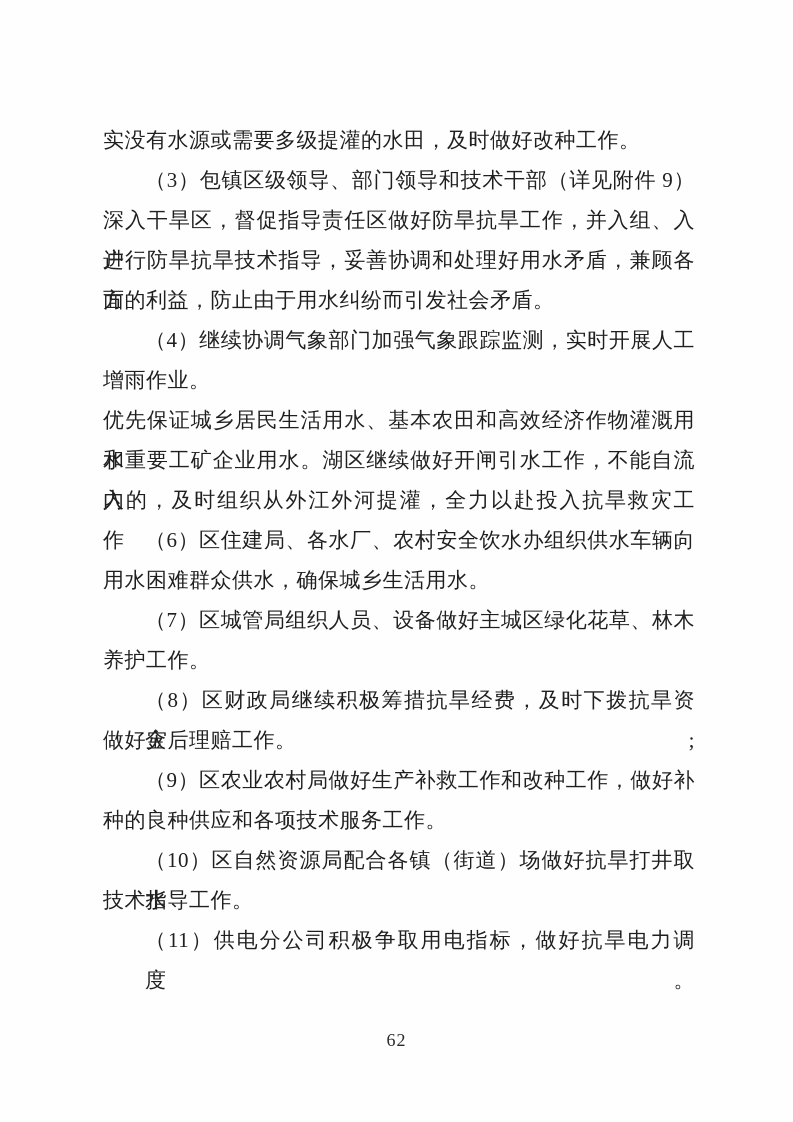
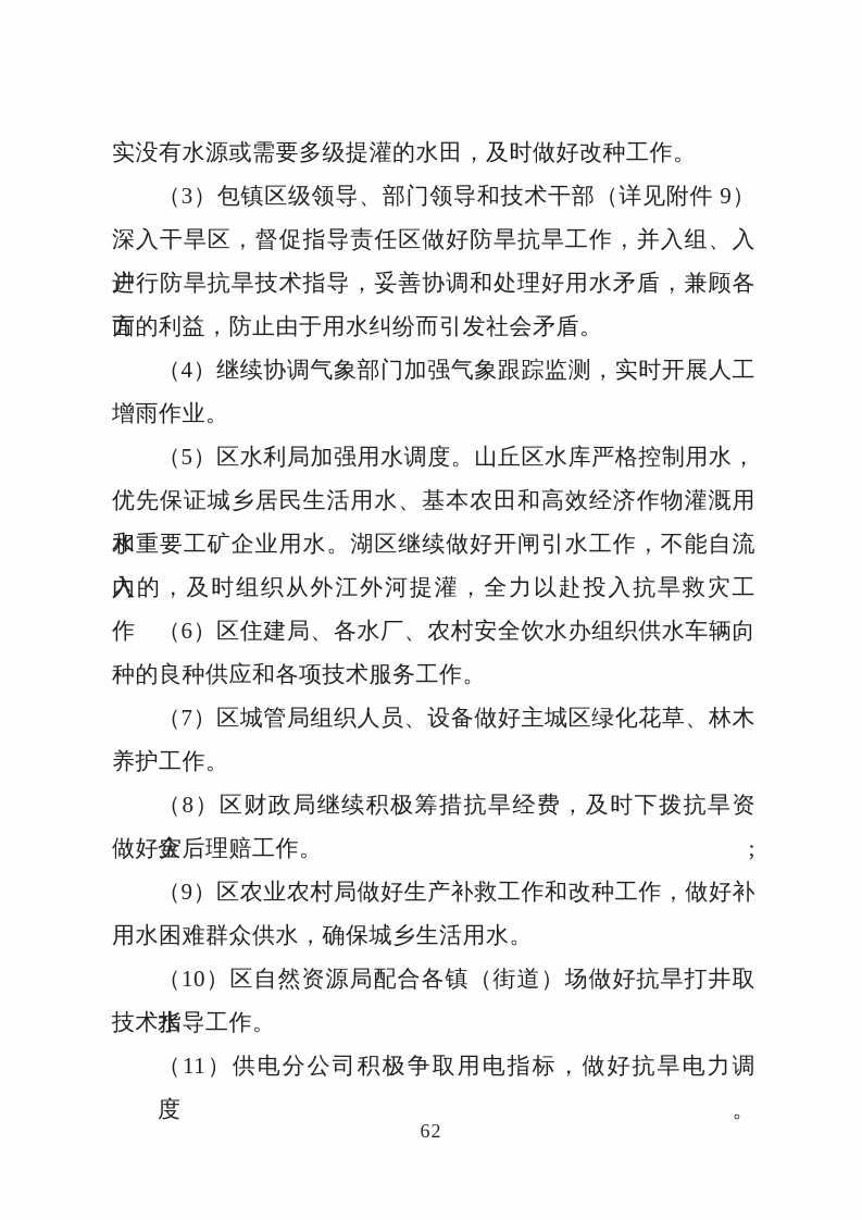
  实没有水源或需要多级提灌的水田，及时做好改种工作。
  （3）包镇区级领导、部门领导和技术干部（详见附件 9）
  深入干旱区，督促指导责任区做好防旱抗旱工作，并入组、入户
  进行防旱抗旱技术指导，妥善协调和处理好用水矛盾，兼顾各方
  面的利益，防止由于用水纠纷而引发社会矛盾。
  （4）继续协调气象部门加强气象跟踪监测，实时开展人工
  增雨作业。
+ （5）区水利局加强用水调度。山丘区水库严格控制用水，
  优先保证城乡居民生活用水、基本农田和高效经济作物灌溉用水
  和重要工矿企业用水。湖区继续做好开闸引水工作，不能自流入
  内的，及时组织从外江外河提灌，全力以赴投入抗旱救灾工作。
  （6）区住建局、各水厂、农村安全饮水办组织供水车辆向
- 用水困难群众供水，确保城乡生活用水。
+ 种的良种供应和各项技术服务工作。
  （7）区城管局组织人员、设备做好主城区绿化花草、林木
  养护工作。
  （8）区财政局继续积极筹措抗旱经费，及时下拨抗旱资金;
  做好灾后理赔工作。
  （9）区农业农村局做好生产补救工作和改种工作，做好补
- 种的良种供应和各项技术服务工作。
+ 用水困难群众供水，确保城乡生活用水。
  （10）区自然资源局配合各镇（街道）场做好抗旱打井取水
  技术指导工作。
  （11）供电分公司积极争取用电指标，做好抗旱电力调度。
  62
